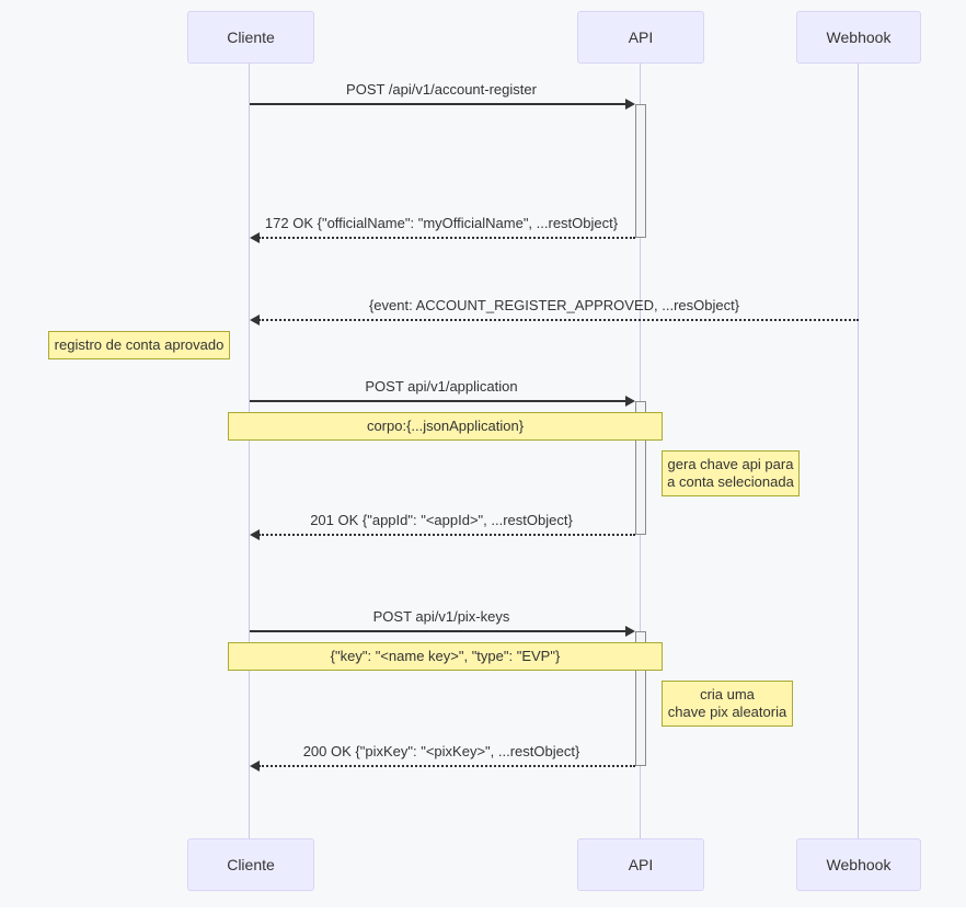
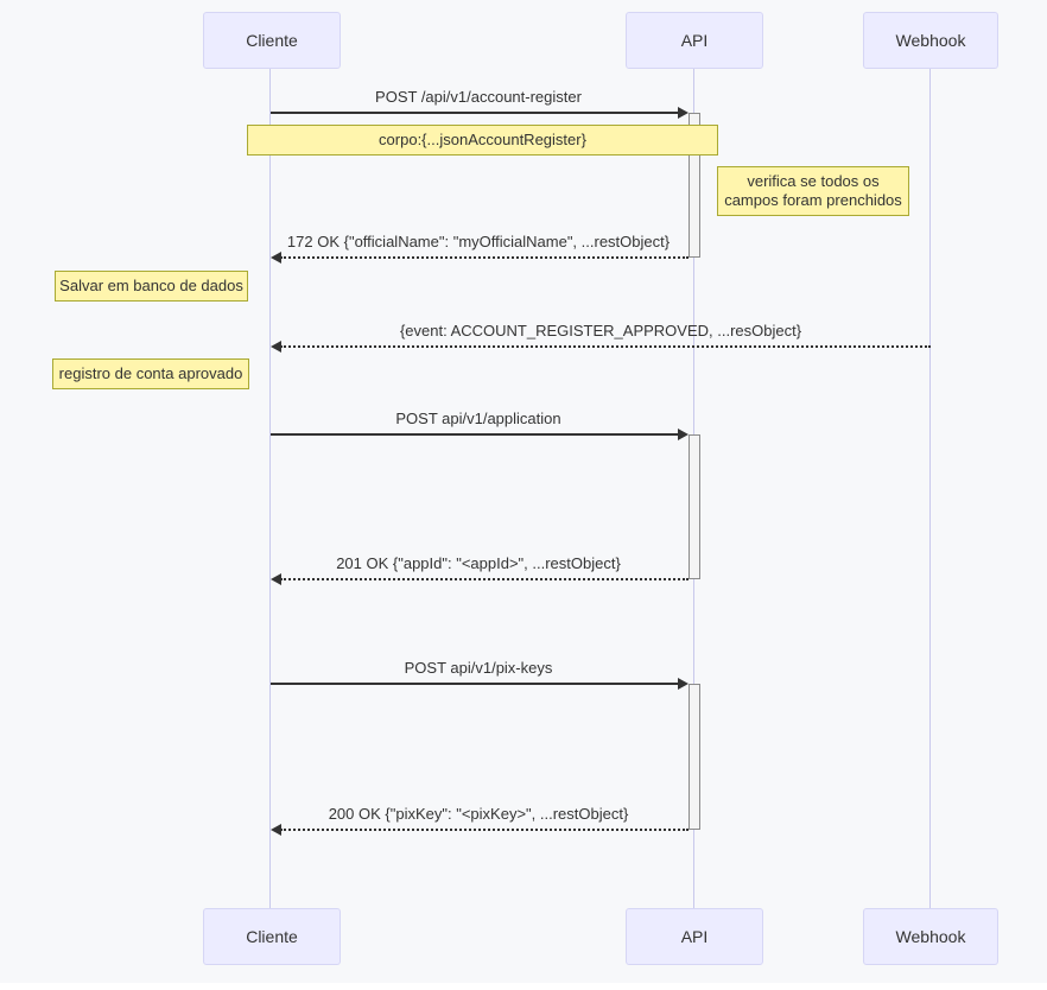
  Cliente
  API
  Webhook
  Cliente
  API
  Webhook
  POST /api/v1/account-register
  172 OK {"officialName": "myOfficialName", ...restObject}
  {event: ACCOUNT_REGISTER_APPROVED, ...resObject}
  POST api/v1/application
  201 OK {"appId": "<appId>", ...restObject}
  POST api/v1/pix-keys
  200 OK {"pixKey": "<pixKey>", ...restObject}
+ corpo:{...jsonAccountRegister}
+ verifica se todos os
+ campos foram prenchidos
+ Salvar em banco de dados
  registro de conta aprovado
- corpo:{...jsonApplication}
- gera chave api para
- a conta selecionada
- {"key": "<name key>", "type": "EVP"}
- cria uma
- chave pix aleatoria
